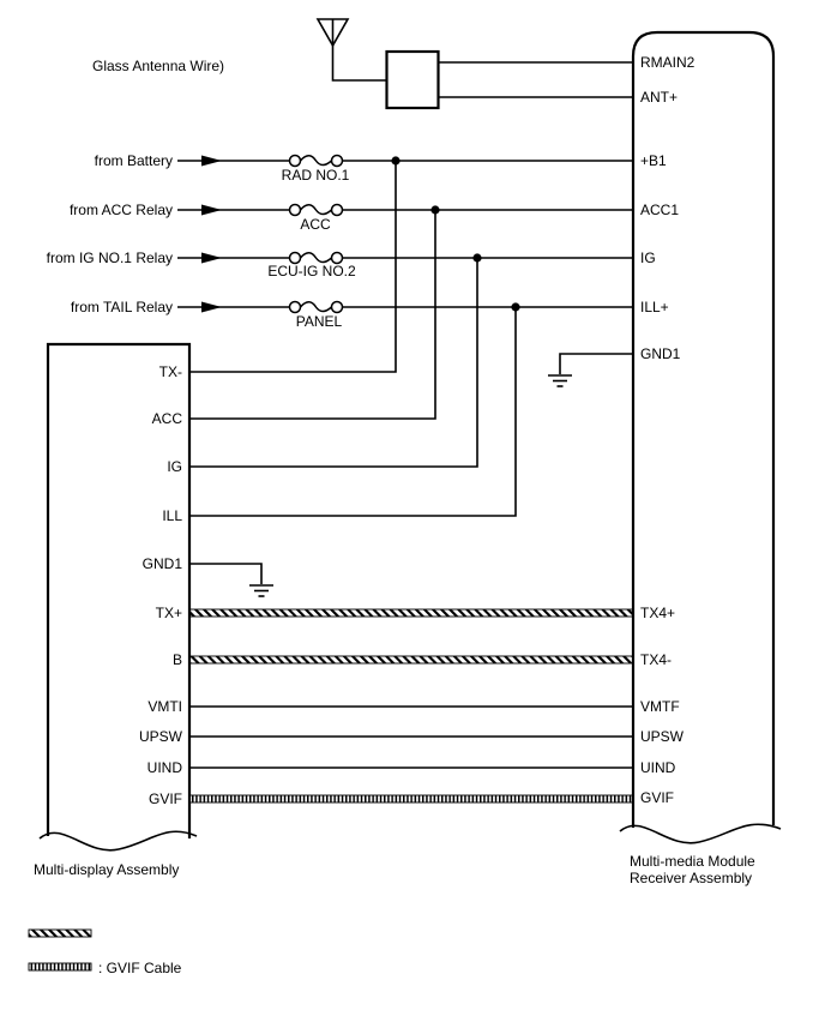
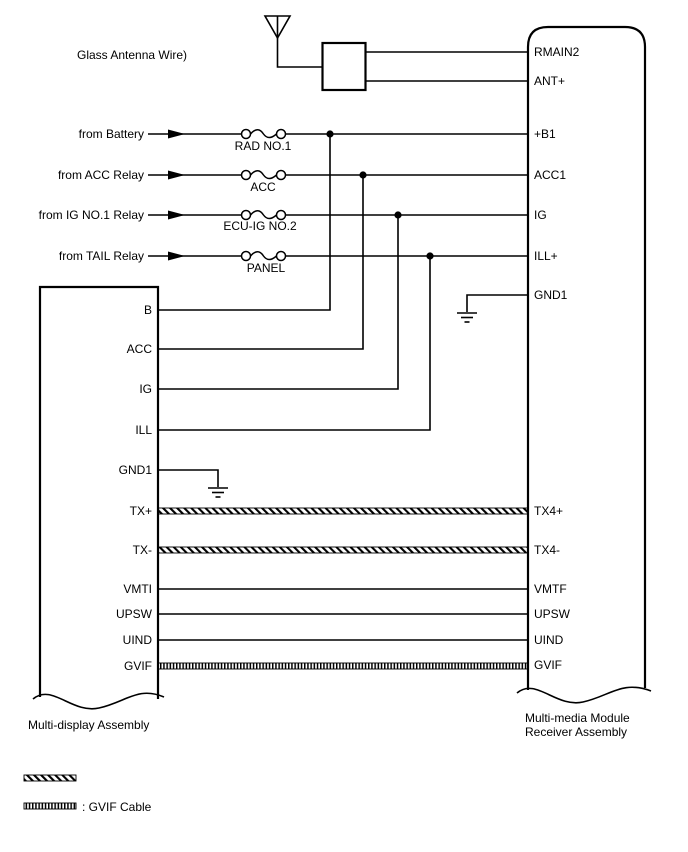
  Glass Antenna Wire)
  from Battery
  from ACC Relay
  from IG NO.1 Relay
  from TAIL Relay
  RAD NO.1
  ACC
  ECU-IG NO.2
  PANEL
- TX-
+ B
  ACC
  IG
  ILL
  GND1
  TX+
- B
+ TX-
  VMTI
  UPSW
  UIND
  GVIF
  RMAIN2
  ANT+
  +B1
  ACC1
  IG
  ILL+
  GND1
  TX4+
  TX4-
  VMTF
  UPSW
  UIND
  GVIF
  Multi-display Assembly
  Multi-media Module
  Receiver Assembly
  : GVIF Cable
